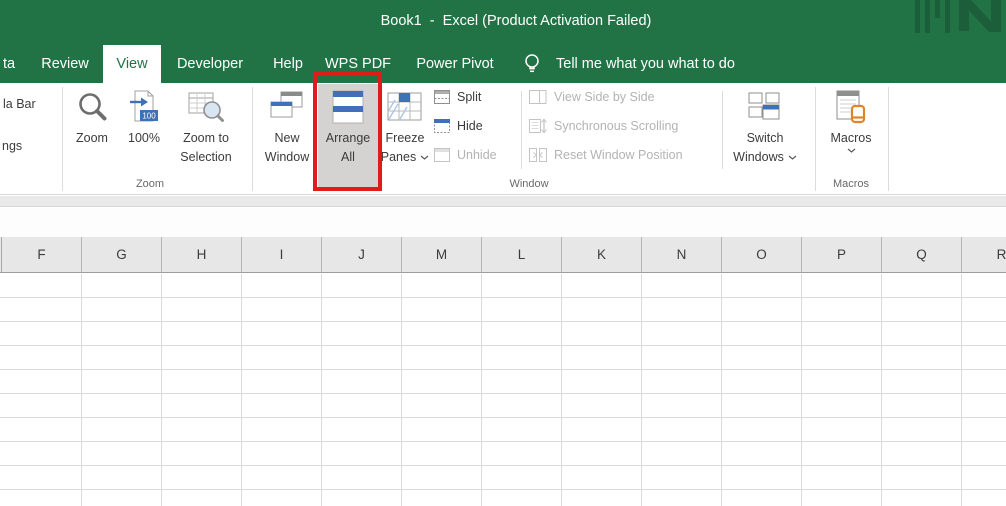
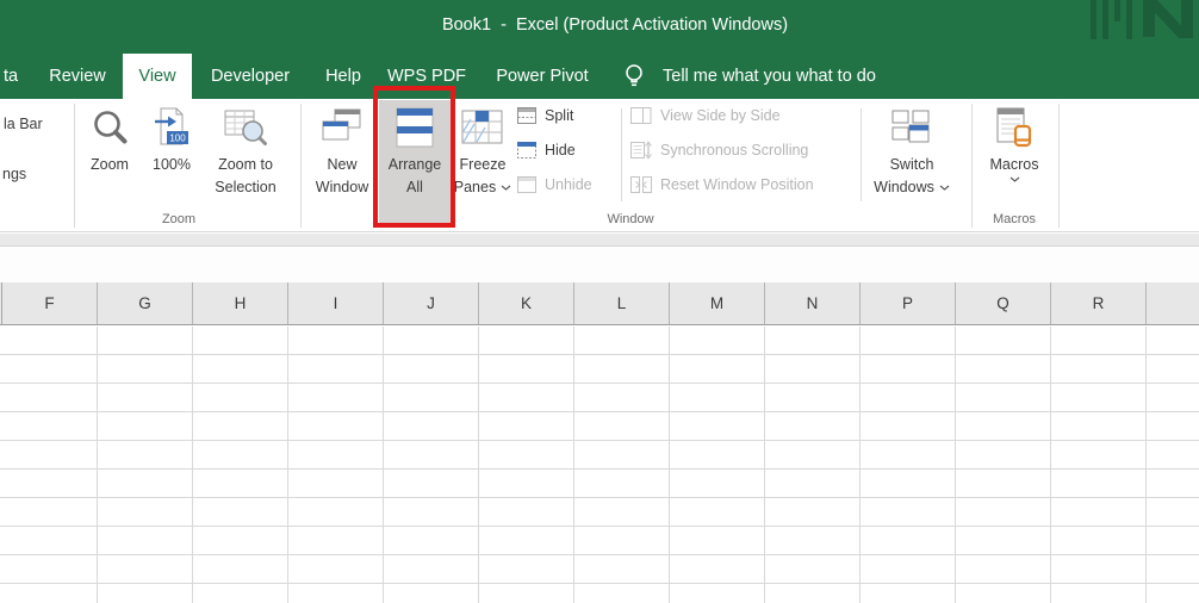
- Book1 - Excel (Product Activation Failed)
+ Book1 - Excel (Product Activation Windows)
  ta
  Review
  View
  Developer
  Help
  WPS PDF
  Power Pivot
  Tell me what you what to do
  la Bar
  ngs
  Zoom
  100
  100%
  Zoom to
  Selection
  Zoom
  New
  Window
  Arrange
  All
  Freeze
  Panes
  Split
  Hide
  Unhide
  View Side by Side
  Synchronous Scrolling
  Reset Window Position
  Switch
  Windows
  Window
  Macros
  Macros
  F
  G
  H
  I
  J
- M
+ K
  L
- K
+ M
  N
- O
  P
  Q
  R
